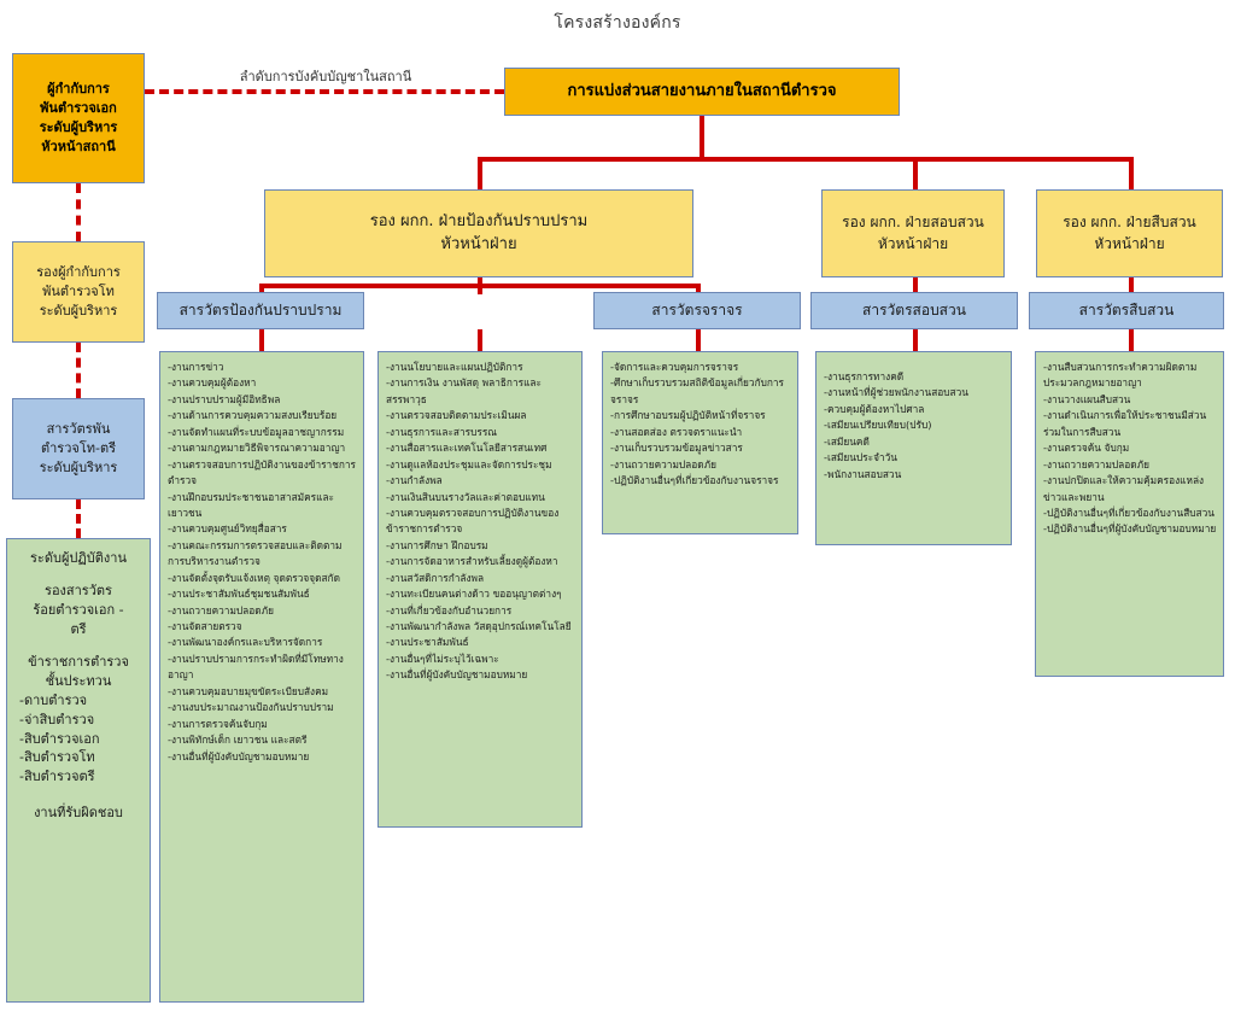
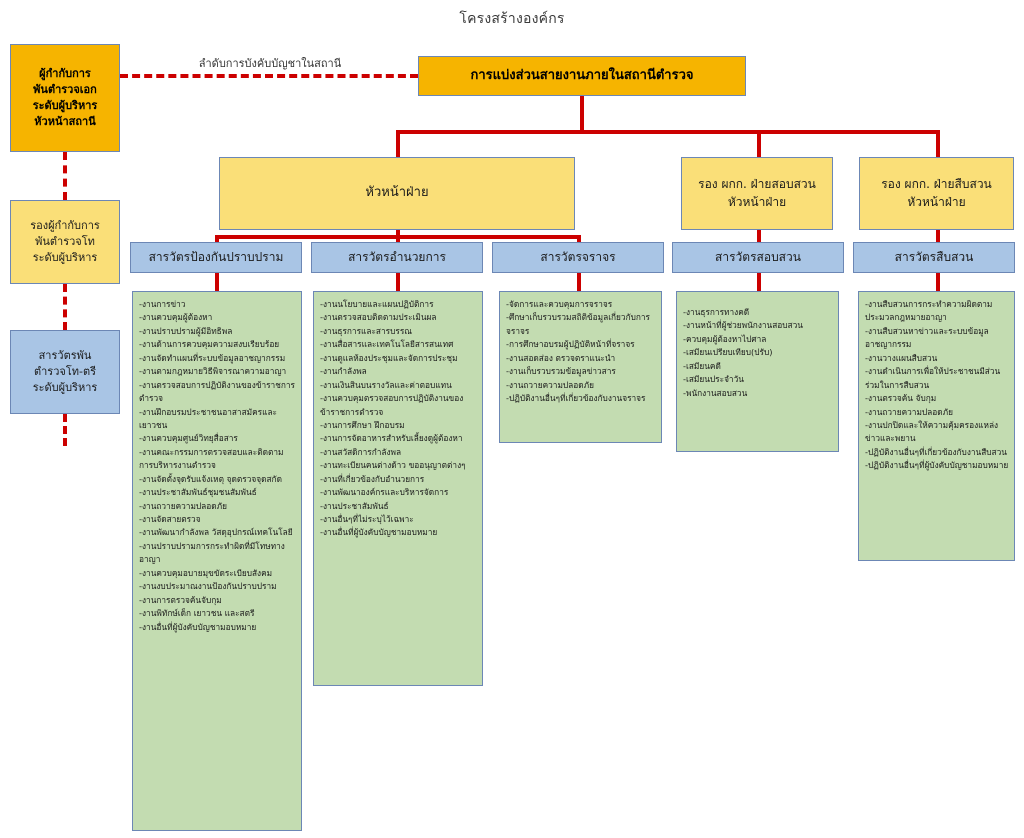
  โครงสร้างองค์กร
  การแบ่งส่วนสายงานภายในสถานีตำรวจ
  ลำดับการบังคับบัญชาในสถานี
  ผู้กำกับการ
  พันตำรวจเอก
  ระดับผู้บริหาร
  หัวหน้าสถานี
  รองผู้กำกับการ
  พันตำรวจโท
  ระดับผู้บริหาร
  สารวัตรพัน
  ตำรวจโท-ตรี
  ระดับผู้บริหาร
- ระดับผู้ปฏิบัติงาน
- รองสารวัตร
- ร้อยตำรวจเอก -
- ตรี
- ข้าราชการตำรวจ
- ชั้นประทวน
- -ดาบตำรวจ
- -จ่าสิบตำรวจ
- -สิบตำรวจเอก
- -สิบตำรวจโท
- -สิบตำรวจตรี
- งานที่รับผิดชอบ
- รอง ผกก. ฝ่ายป้องกันปราบปราม
  หัวหน้าฝ่าย
  รอง ผกก. ฝ่ายสอบสวน
  หัวหน้าฝ่าย
  รอง ผกก. ฝ่ายสืบสวน
  หัวหน้าฝ่าย
  สารวัตรป้องกันปราบปราม
+ สารวัตรอำนวยการ
  สารวัตรจราจร
  สารวัตรสอบสวน
  สารวัตรสืบสวน
  -งานการข่าว
  -งานควบคุมผู้ต้องหา
  -งานปราบปรามผู้มีอิทธิพล
  -งานด้านการควบคุมความสงบเรียบร้อย
  -งานจัดทำแผนที่ระบบข้อมูลอาชญากรรม
  -งานตามกฎหมายวิธีพิจารณาความอาญา
  -งานตรวจสอบการปฏิบัติงานของข้าราชการตำรวจ
  -งานฝึกอบรมประชาชนอาสาสมัครและเยาวชน
  -งานควบคุมศูนย์วิทยุสื่อสาร
  -งานคณะกรรมการตรวจสอบและติดตาม การบริหารงานตำรวจ
  -งานจัดตั้งจุดรับแจ้งเหตุ จุดตรวจจุดสกัด
  -งานประชาสัมพันธ์ชุมชนสัมพันธ์
  -งานถวายความปลอดภัย
  -งานจัดสายตรวจ
- -งานพัฒนาองค์กรและบริหารจัดการ
+ -งานพัฒนากำลังพล วัสดุอุปกรณ์เทคโนโลยี
  -งานปราบปรามการกระทำผิดที่มีโทษทางอาญา
  -งานควบคุมอบายมุขขัดระเบียบสังคม
  -งานงบประมาณงานป้องกันปราบปราม
  -งานการตรวจค้นจับกุม
  -งานพิทักษ์เด็ก เยาวชน และสตรี
  -งานอื่นที่ผู้บังคับบัญชามอบหมาย
  -งานนโยบายและแผนปฏิบัติการ
- -งานการเงิน งานพัสดุ พลาธิการและสรรพาวุธ
  -งานตรวจสอบติดตามประเมินผล
  -งานธุรการและสารบรรณ
  -งานสื่อสารและเทคโนโลยีสารสนเทศ
  -งานดูแลห้องประชุมและจัดการประชุม
  -งานกำลังพล
  -งานเงินสินบนรางวัลและค่าตอบแทน
  -งานควบคุมตรวจสอบการปฏิบัติงานของข้าราชการตำรวจ
  -งานการศึกษา ฝึกอบรม
  -งานการจัดอาหารสำหรับเลี้ยงดูผู้ต้องหา
  -งานสวัสดิการกำลังพล
  -งานทะเบียนคนต่างด้าว ขออนุญาตต่างๆ
  -งานที่เกี่ยวข้องกับอำนวยการ
- -งานพัฒนากำลังพล วัสดุอุปกรณ์เทคโนโลยี
+ -งานพัฒนาองค์กรและบริหารจัดการ
  -งานประชาสัมพันธ์
  -งานอื่นๆที่ไม่ระบุไว้เฉพาะ
  -งานอื่นที่ผู้บังคับบัญชามอบหมาย
  -จัดการและควบคุมการจราจร
  -ศึกษาเก็บรวบรวมสถิติข้อมูลเกี่ยวกับการจราจร
  -การศึกษาอบรมผู้ปฏิบัติหน้าที่จราจร
  -งานสอดส่อง ตรวจตราแนะนำ
  -งานเก็บรวบรวมข้อมูลข่าวสาร
  -งานถวายความปลอดภัย
  -ปฏิบัติงานอื่นๆที่เกี่ยวข้องกับงานจราจร
  -งานธุรการทางคดี
  -งานหน้าที่ผู้ช่วยพนักงานสอบสวน
  -ควบคุมผู้ต้องหาไปศาล
  -เสมียนเปรียบเทียบ(ปรับ)
  -เสมียนคดี
  -เสมียนประจำวัน
  -พนักงานสอบสวน
  -งานสืบสวนการกระทำความผิดตามประมวลกฎหมายอาญา
+ -งานสืบสวนหาข่าวและระบบข้อมูลอาชญากรรม
  -งานวางแผนสืบสวน
  -งานดำเนินการเพื่อให้ประชาชนมีส่วนร่วมในการสืบสวน
  -งานตรวจค้น จับกุม
  -งานถวายความปลอดภัย
  -งานปกปิดและให้ความคุ้มครองแหล่งข่าวและพยาน
  -ปฏิบัติงานอื่นๆที่เกี่ยวข้องกับงานสืบสวน
  -ปฏิบัติงานอื่นๆที่ผู้บังคับบัญชามอบหมาย
